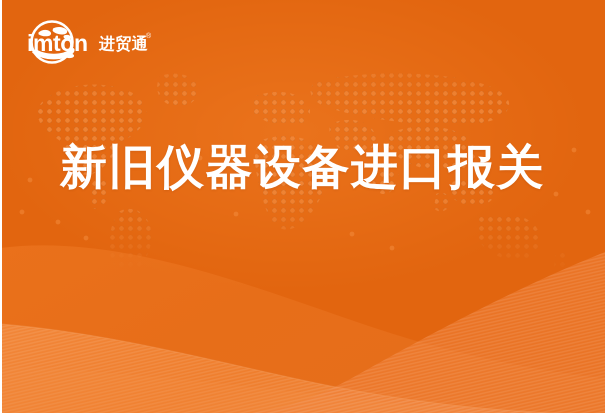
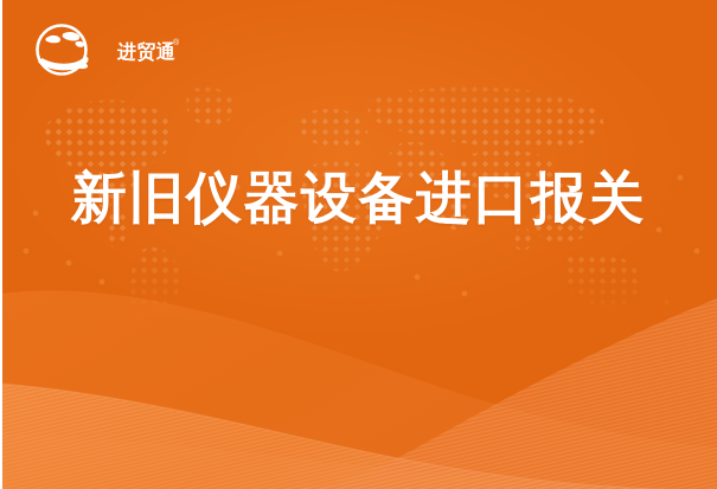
  新旧仪器设备进口报关
- imton
  进贸通
